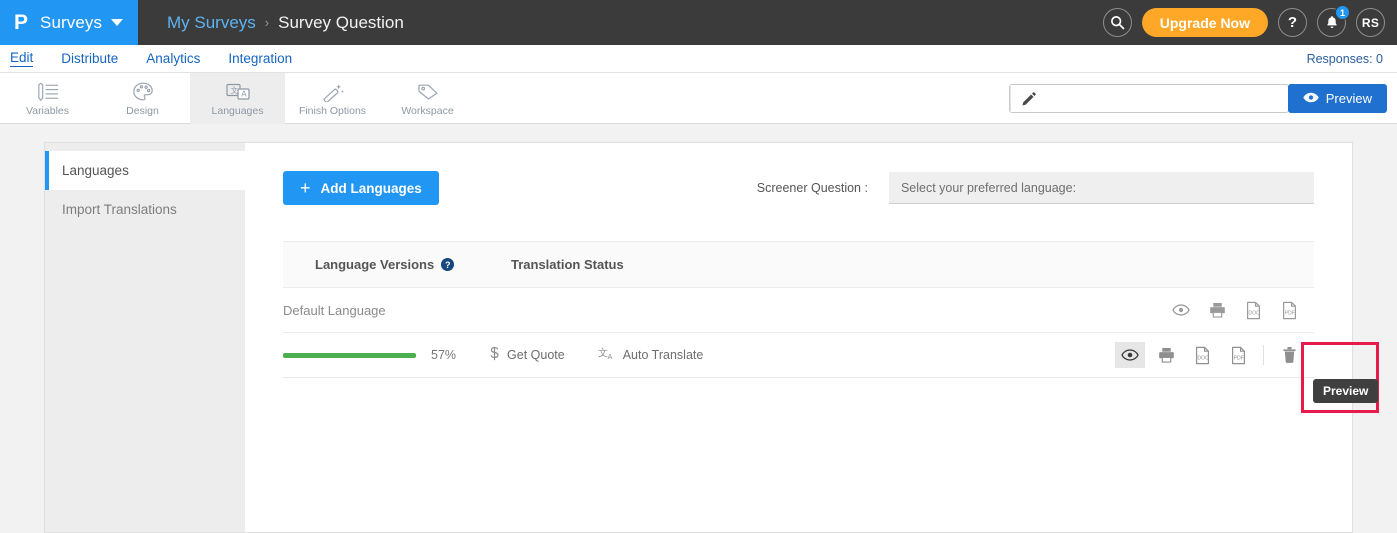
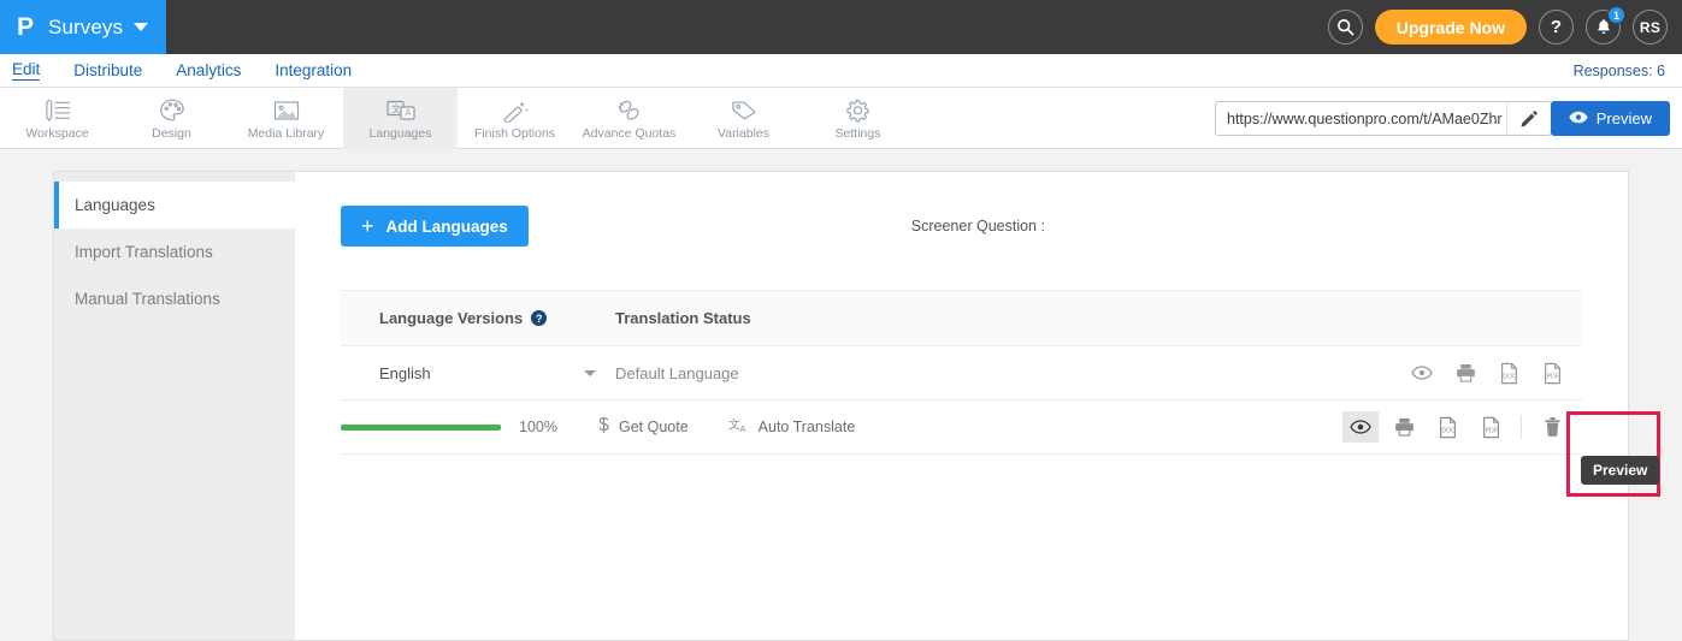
  P
  Surveys
- My Surveys
- ›
- Survey Question
  Upgrade Now
  ?
  1
  RS
  Edit
  Distribute
  Analytics
  Integration
- Responses: 0
+ Responses: 6
- Variables
+ Workspace
  Design
+ Media Library
  文
  A
  Languages
  Finish Options
+ Advance Quotas
- Workspace
+ Variables
+ Settings
+ https://www.questionpro.com/t/AMae0Zhr
  Preview
  Languages
  Import Translations
+ Manual Translations
  +
  Add Languages
  Screener Question :
- Select your preferred language:
  Language Versions
  ?
  Translation Status
+ English
  Default Language
- 57%
+ 100%
  Get Quote
  文
  A
  Auto Translate
  Preview
